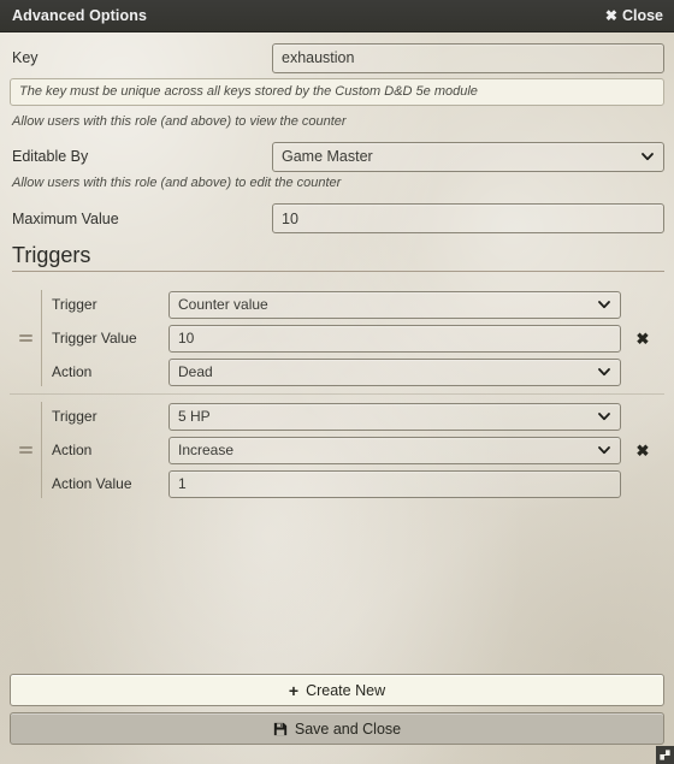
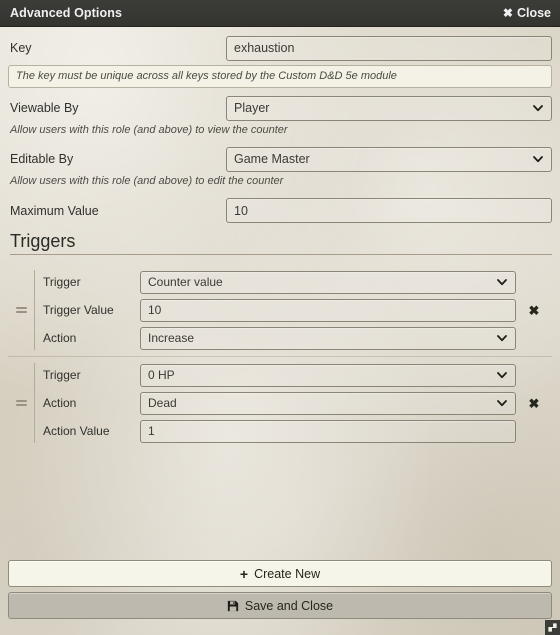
  Advanced Options
  ✖
  Close
  Key
  exhaustion
  The key must be unique across all keys stored by the Custom D&D 5e module
+ Viewable By
+ Player
  Allow users with this role (and above) to view the counter
  Editable By
  Game Master
  Allow users with this role (and above) to edit the counter
  Maximum Value
  10
  Triggers
  Trigger
  Counter value
  Trigger Value
  10
  Action
- Dead
+ Increase
  ✖
  Trigger
- 5 HP
+ 0 HP
  Action
- Increase
+ Dead
  Action Value
  1
  ✖
  +
  Create New
  Save and Close
